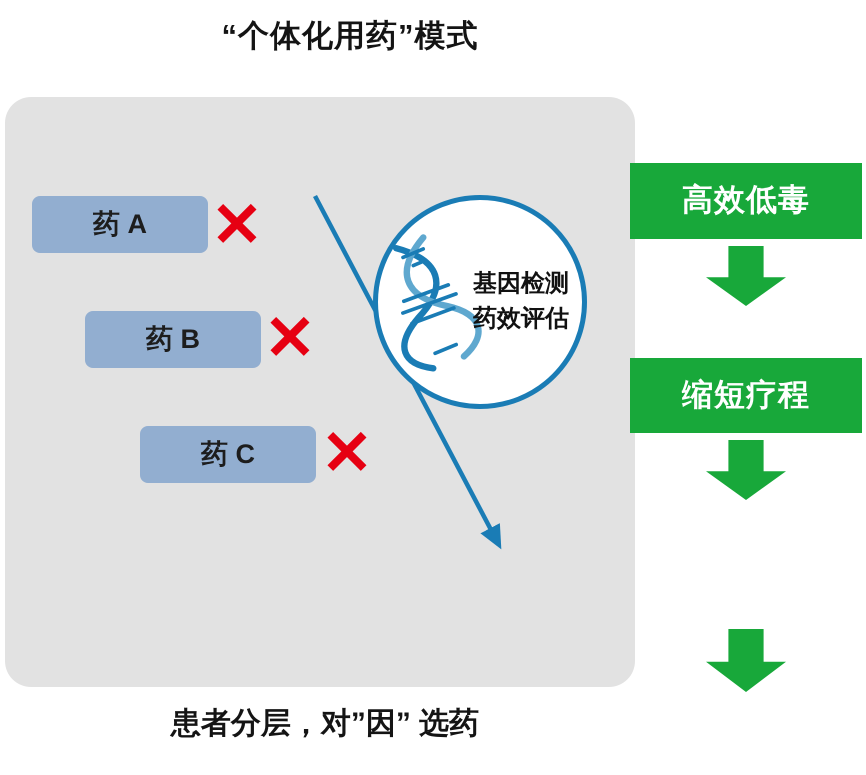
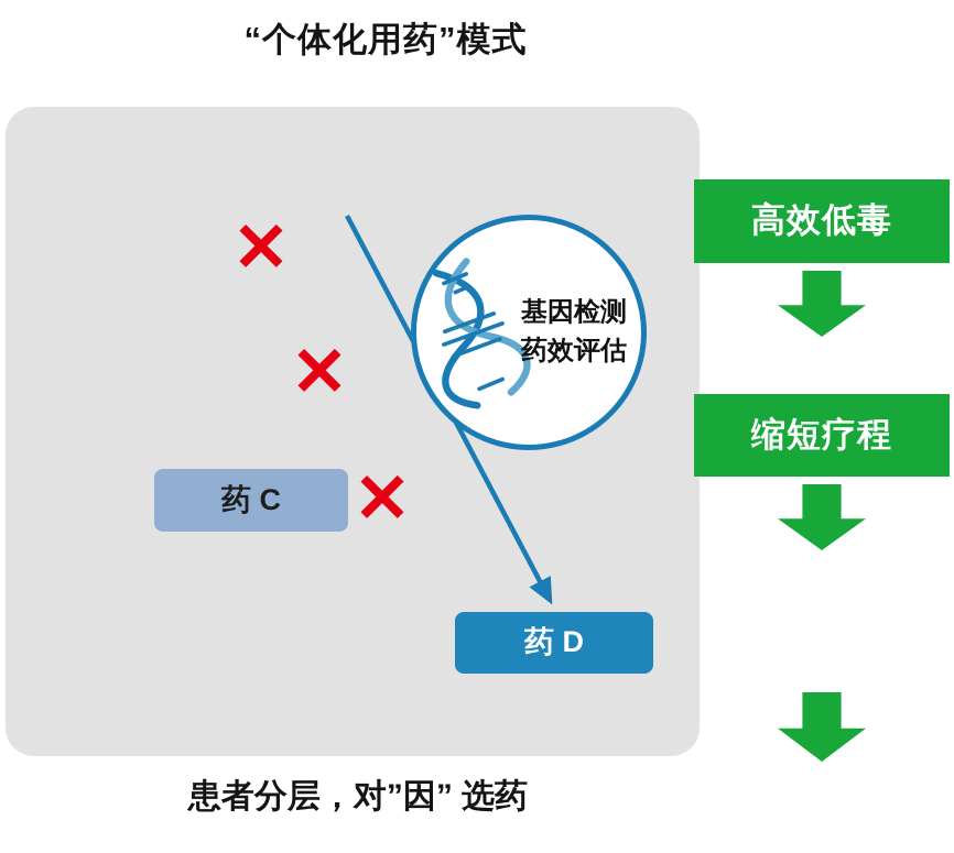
  “个体化用药”模式
- 药 A
- 药 B
  药 C
  ✕
  ✕
  ✕
  基因检测
  药效评估
+ 药 D
  患者分层，对”因” 选药
  高效低毒
  缩短疗程
